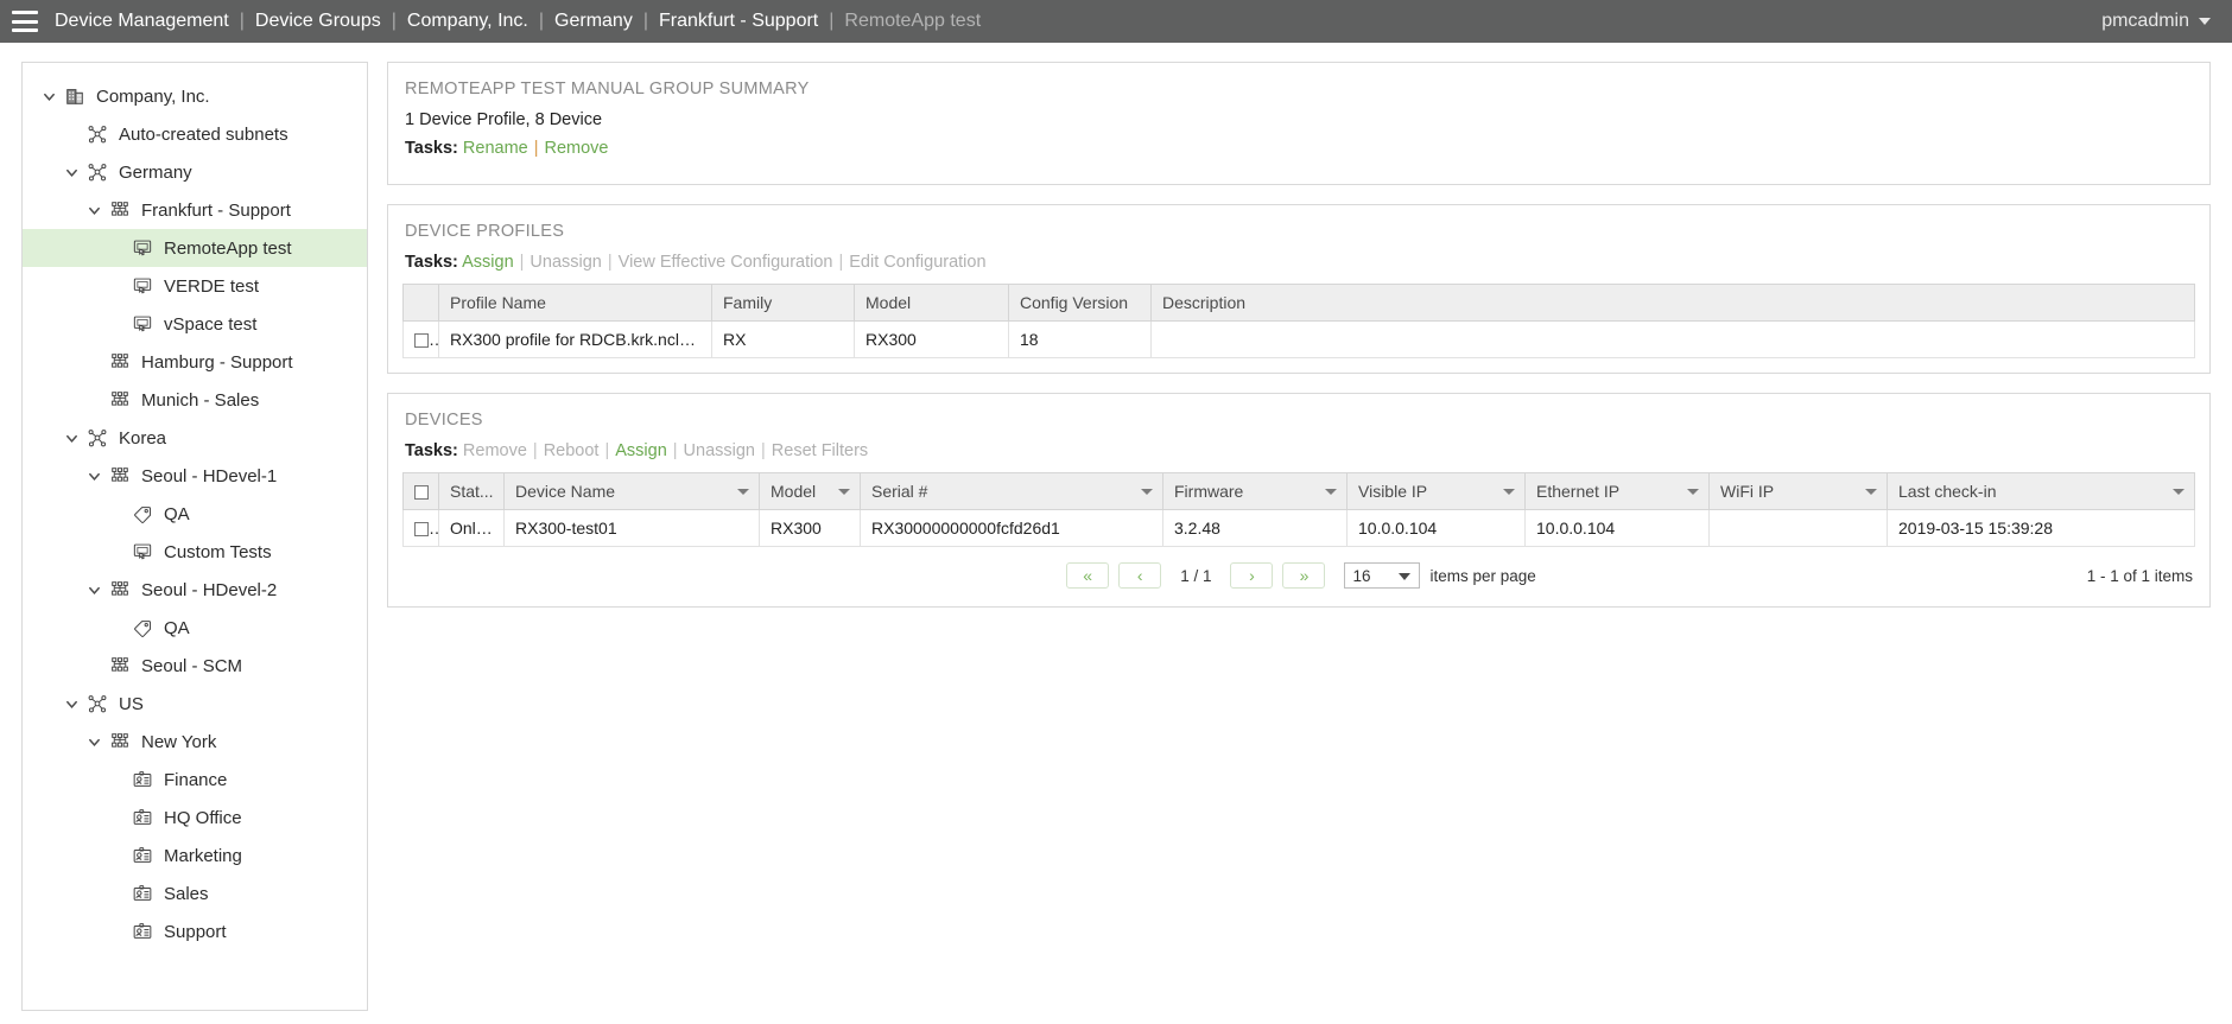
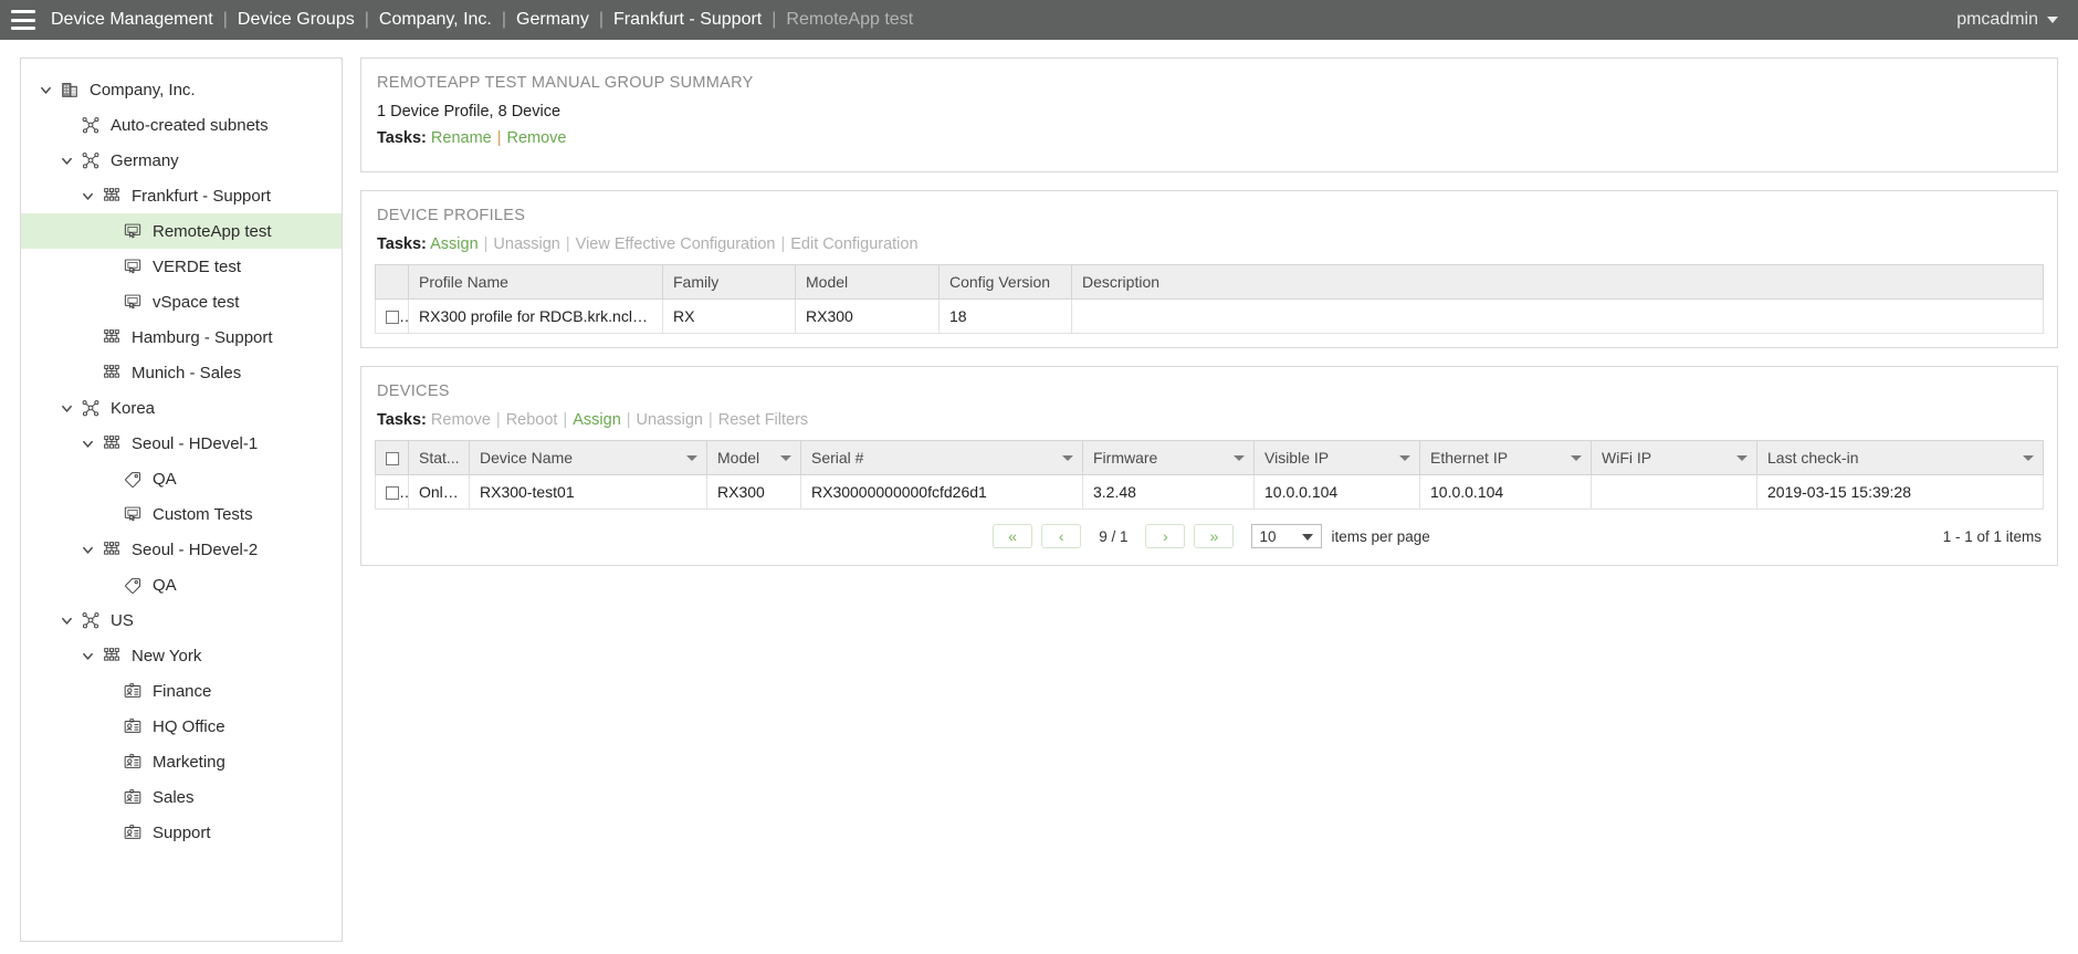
  Device Management
  |
  Device Groups
  |
  Company, Inc.
  |
  Germany
  |
  Frankfurt - Support
  |
  RemoteApp test
  pmcadmin
  Company, Inc.
  Auto-created subnets
  Germany
  Frankfurt - Support
  RemoteApp test
  VERDE test
  vSpace test
  Hamburg - Support
  Munich - Sales
  Korea
  Seoul - HDevel-1
  QA
  Custom Tests
  Seoul - HDevel-2
  QA
- Seoul - SCM
  US
  New York
  Finance
  HQ Office
  Marketing
  Sales
  Support
  REMOTEAPP TEST MANUAL GROUP SUMMARY
  1 Device Profile, 8 Device
  Tasks: Rename | Remove
  DEVICE PROFILES
  Tasks: Assign | Unassign | View Effective Configuration | Edit Configuration
  	Profile Name	Family	Model	Config Version	Description
  	RX300 profile for RDCB.krk.nclocal	RX	RX300	18
  DEVICES
  Tasks: Remove | Reboot | Assign | Unassign | Reset Filters
  	Stat...	Device Name	Model	Serial #	Firmware	Visible IP	Ethernet IP	WiFi IP	Last check-in
  	Online	RX300-test01	RX300	RX30000000000fcfd26d1	3.2.48	10.0.0.104	10.0.0.104		2019-03-15 15:39:28
  «
  ‹
- 1 / 1
+ 9 / 1
  ›
  »
- 16
+ 10
  items per page
  1 - 1 of 1 items
